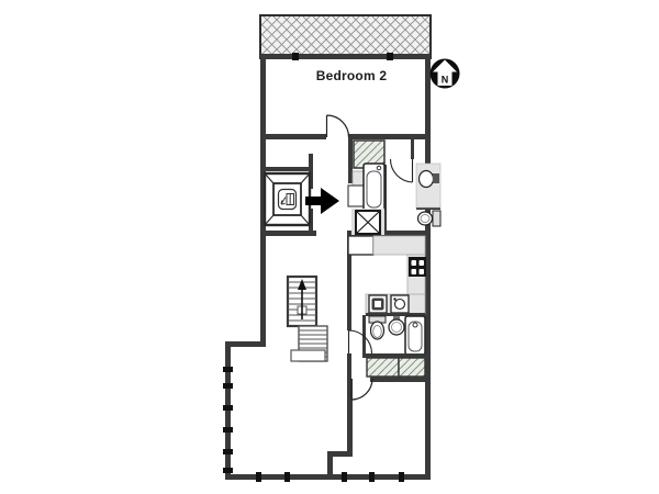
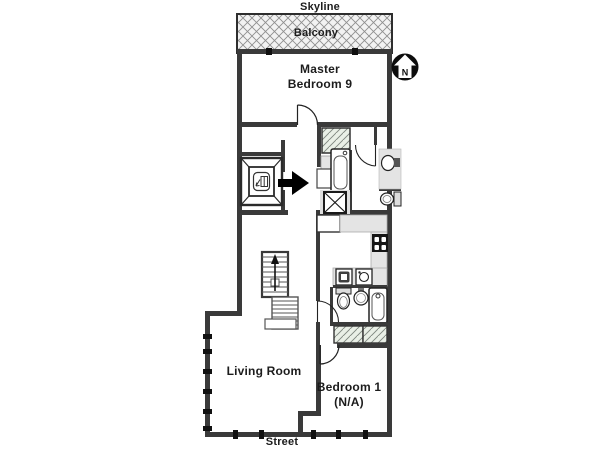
  N
+ Skyline
+ Balcony
+ Master
- Bedroom 2
+ Bedroom 9
+ Living Room
+ Bedroom 1
+ (N/A)
+ Street
